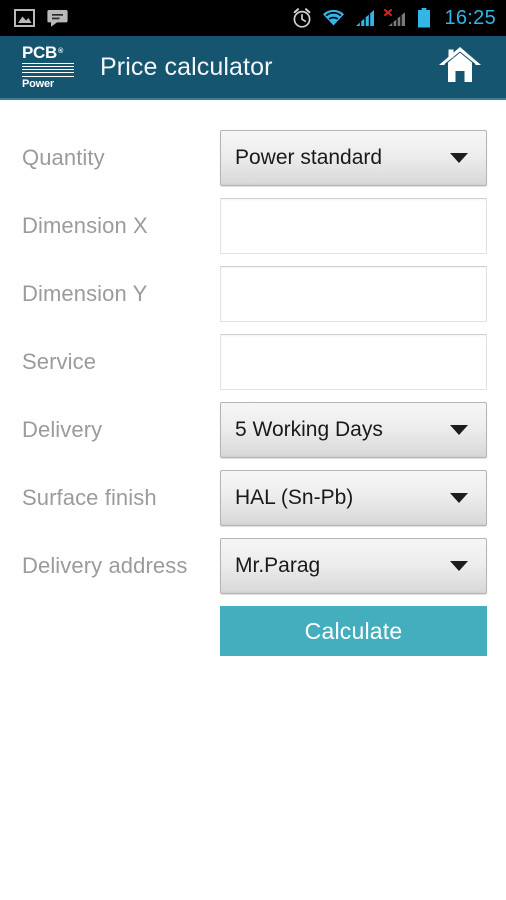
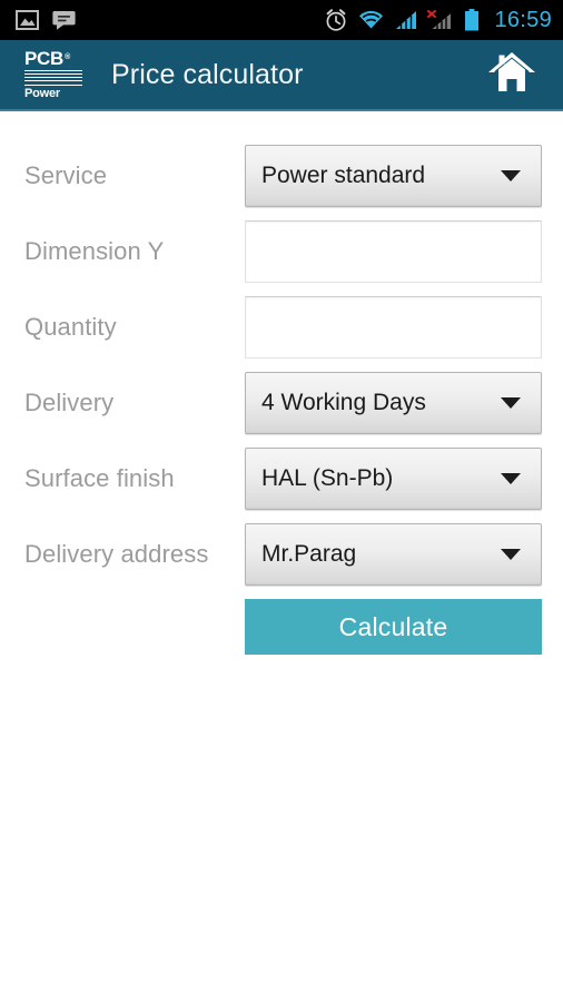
- 16:25
+ 16:59
  PCB
  Power
  Price calculator
- Quantity
+ Service
  Power standard
- Dimension X
  Dimension Y
- Service
+ Quantity
  Delivery
- 5 Working Days
+ 4 Working Days
  Surface finish
  HAL (Sn-Pb)
  Delivery address
  Mr.Parag
  Calculate
